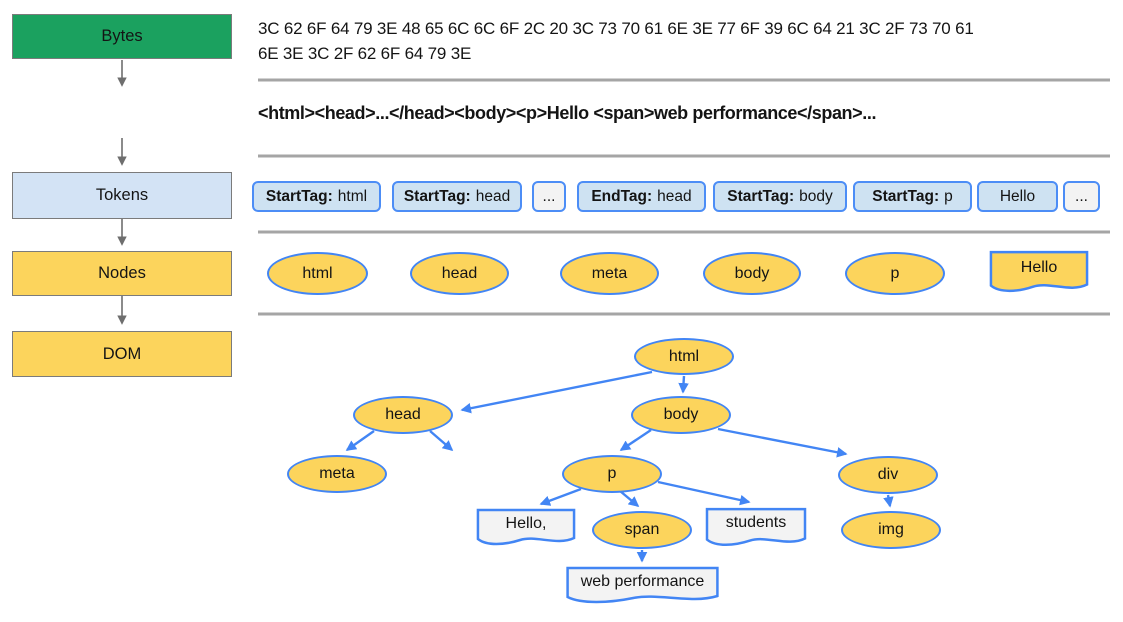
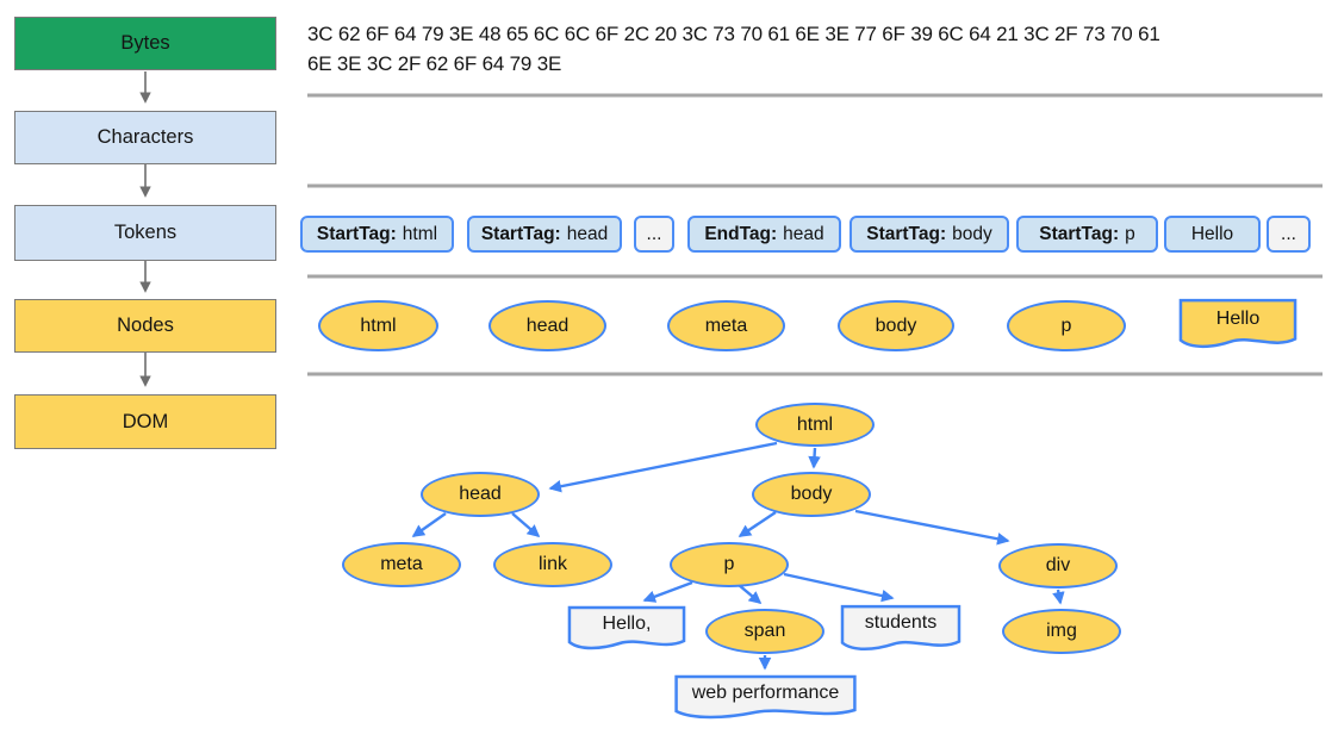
  Bytes
+ Characters
  Tokens
  Nodes
  DOM
  3C 62 6F 64 79 3E 48 65 6C 6C 6F 2C 20 3C 73 70 61 6E 3E 77 6F 39 6C 64 21 3C 2F 73 70 61
  6E 3E 3C 2F 62 6F 64 79 3E
- <html><head>...</head><body><p>Hello <span>web performance</span>...
  StartTag:
  html
  StartTag:
  head
  ...
  EndTag:
  head
  StartTag:
  body
  StartTag:
  p
  Hello
  ...
  html
  head
  meta
  body
  p
  Hello
  html
  head
  body
  meta
+ link
  p
  div
  span
  img
  Hello,
  students
  web performance
